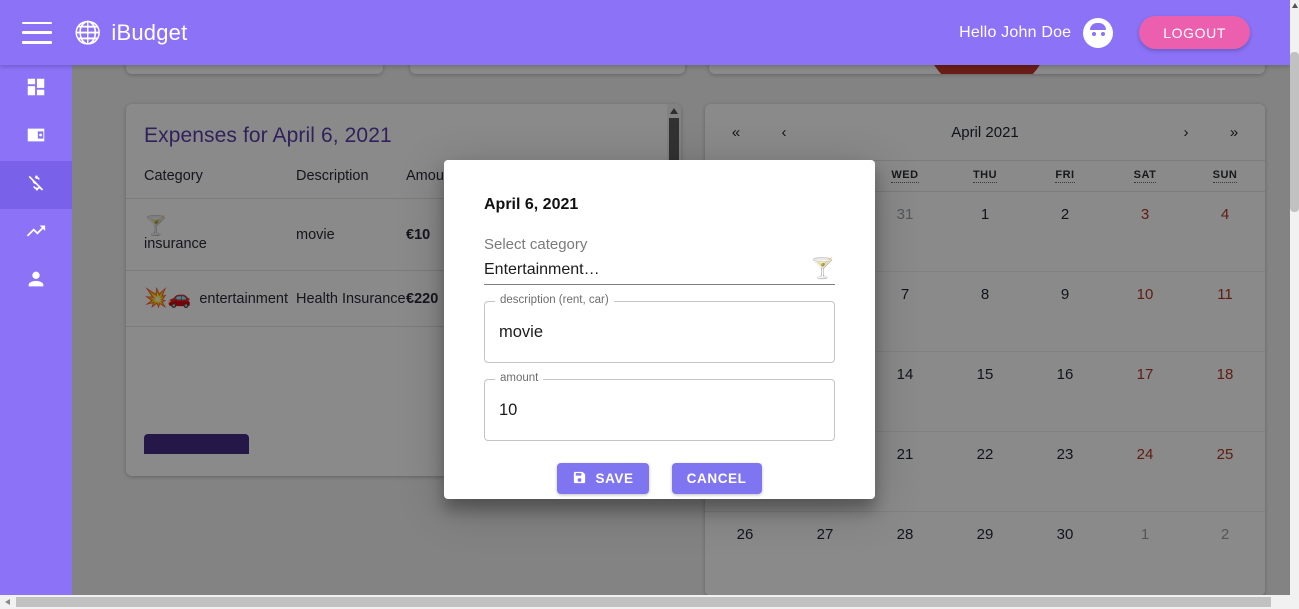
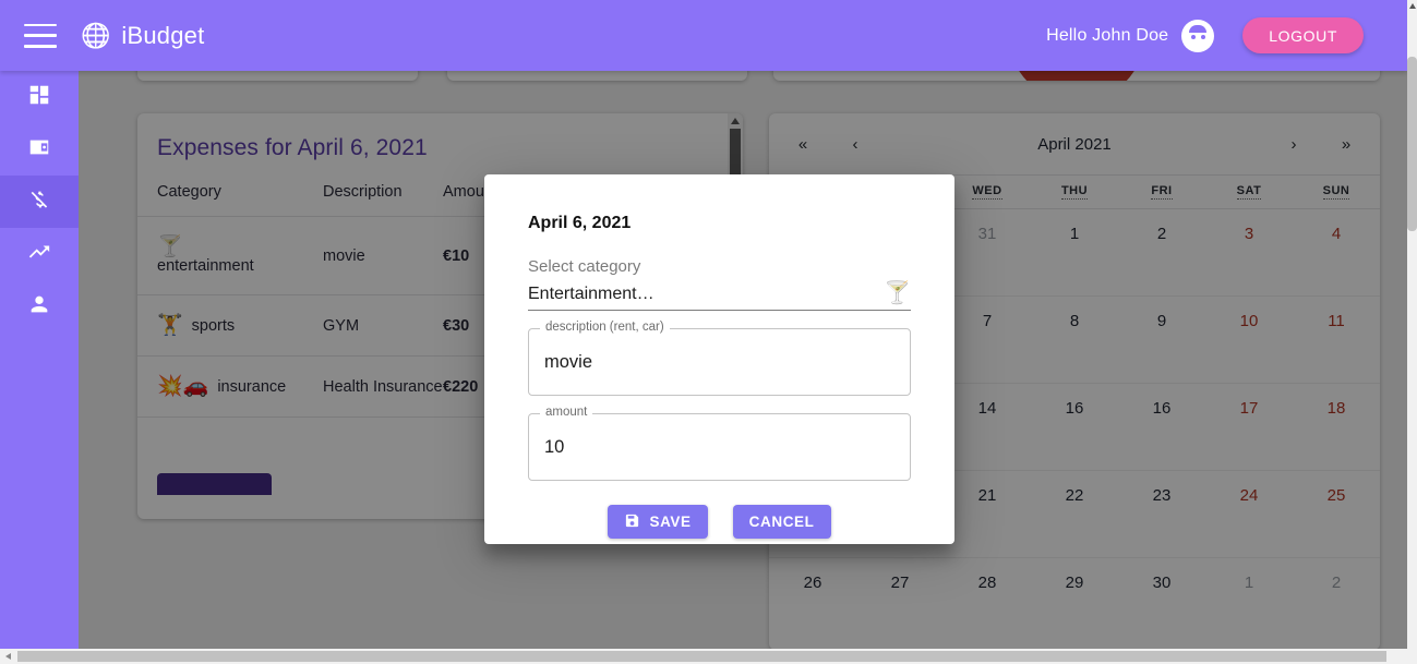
  Expenses for April 6, 2021
  Category	Description	Amou
- 🍸 insurance	movie	€10
+ 🍸 entertainment	movie	€10
+ 🏋 sports	GYM	€30
- 💥🚗 entertainment	Health Insurance	€220
+ 💥🚗 insurance	Health Insurance	€220
  «
  ‹
  April 2021
  ›
  »
  		WED	THU	FRI	SAT	SUN
  		7	8	9	10	11
- 		14	15	16	17	18
+ 		14	16	16	17	18
  		21	22	23	24	25
  26	27	28	29	30	1	2
  🌐
  iBudget
  Hello John Doe
  LOGOUT
  April 6, 2021
  Select category
  Entertainment…
  🍸
  description (rent, car)
  movie
  amount
  10
  SAVE
  CANCEL
